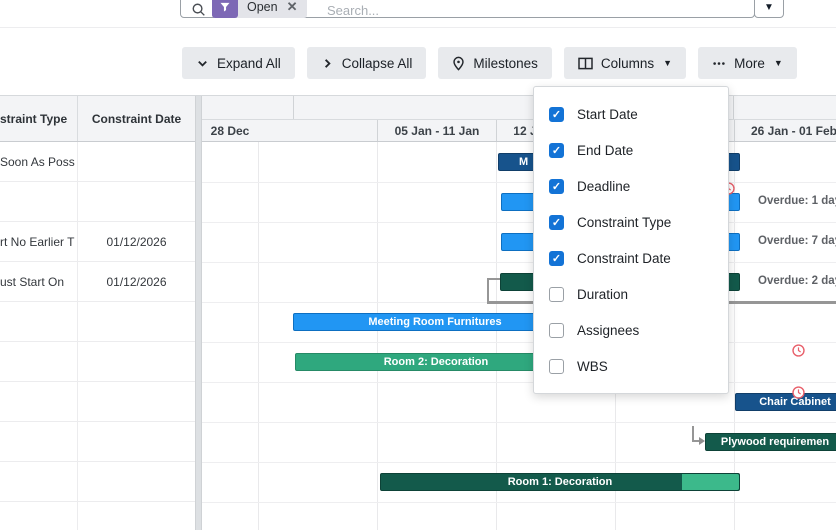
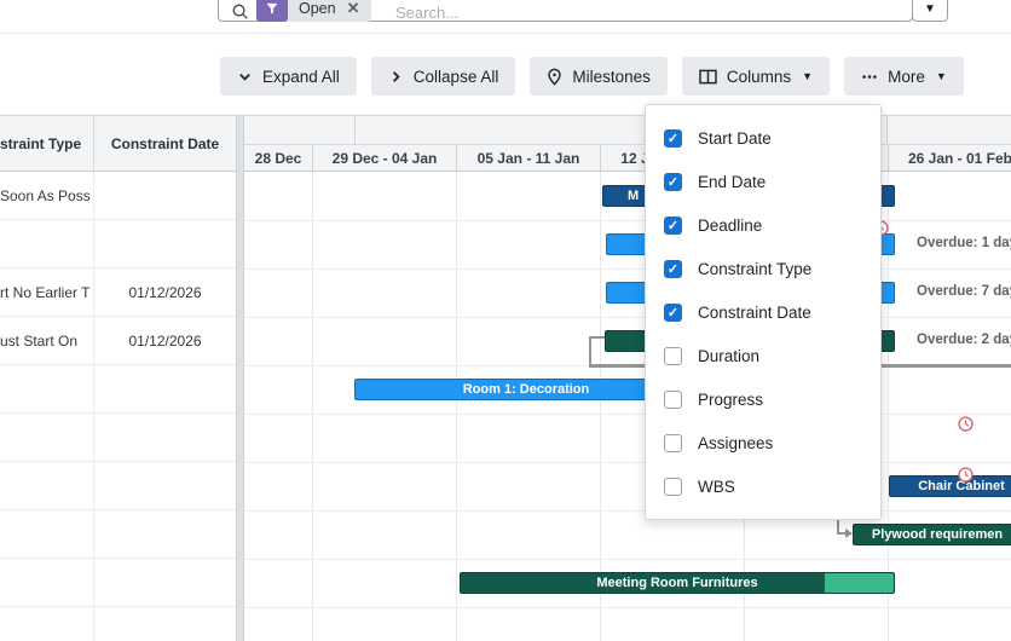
  Open
  ✕
  Search...
  ▼
  Expand All
  Collapse All
  Milestones
  Columns
  ▼
  More
  ▼
  straint Type
  Constraint Date
  Soon As Poss
  rt No Earlier T
  01/12/2026
  ust Start On
  01/12/2026
  28 Dec
+ 29 Dec - 04 Jan
  05 Jan - 11 Jan
  26 Jan - 01 Feb
  M
- Meeting Room Furnitures
+ Room 1: Decoration
- Room 2: Decoration
  Chair Cabinet
  Plywood requiremen
- Room 1: Decoration
+ Meeting Room Furnitures
  Overdue: 1 da
  Overdue: 7 da
  Overdue: 2 da
  Start Date
  End Date
  Deadline
  Constraint Type
  Constraint Date
  Duration
+ Progress
  Assignees
  WBS
